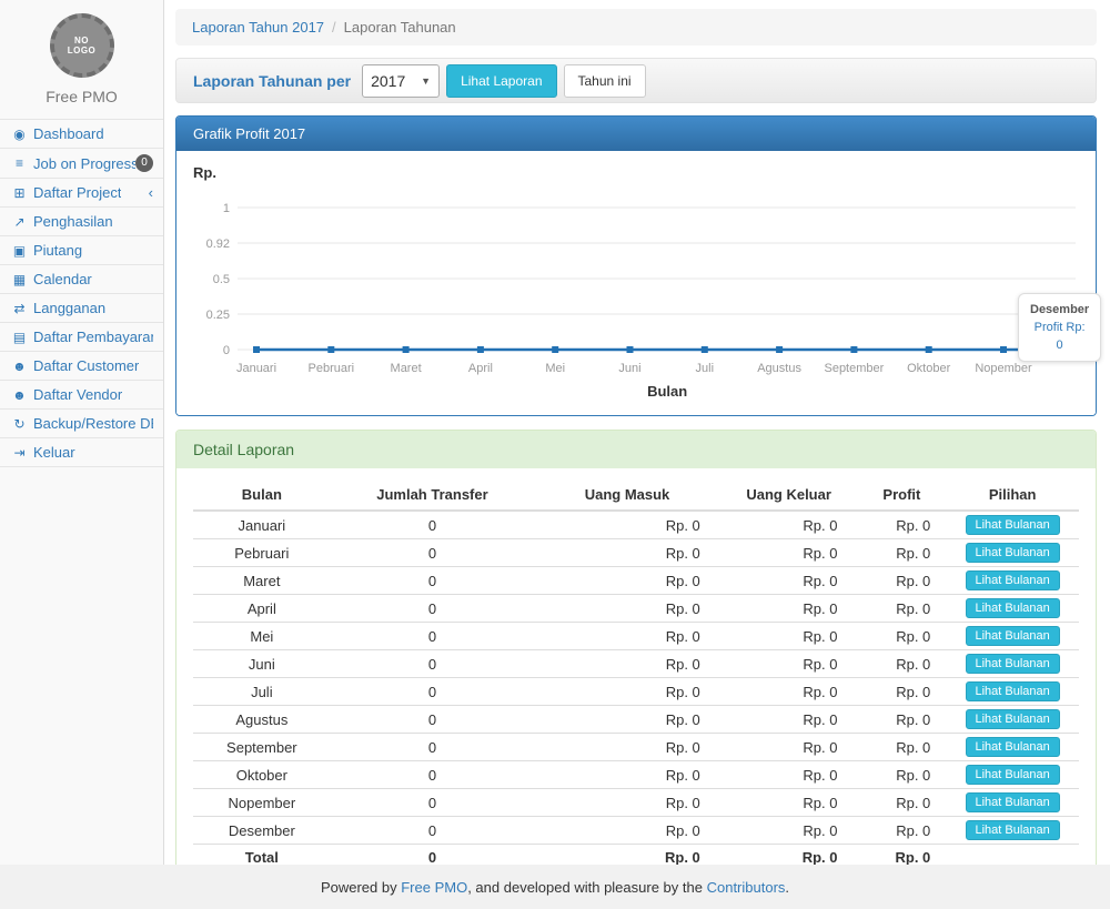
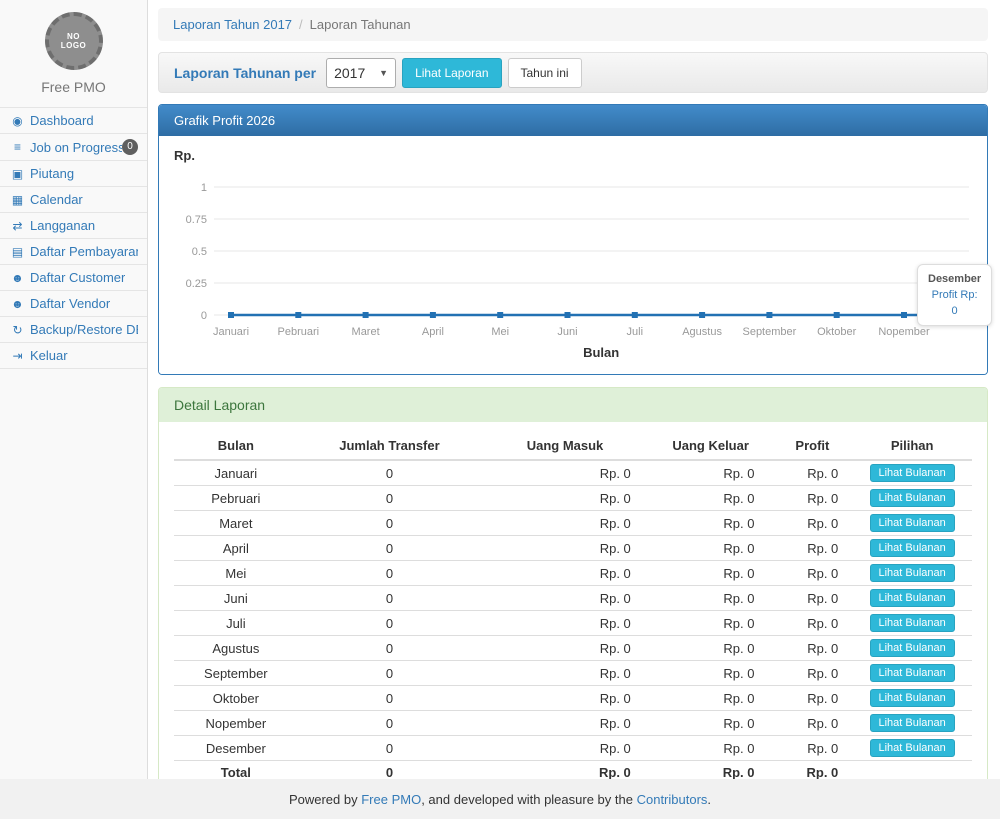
  NO
  LOGO
  Free PMO
  ◉
  Dashboard
  ≡
  Job on Progres
  0
- ⊞
- Daftar Project
- ‹
- ↗
- Penghasilan
  ▣
  Piutang
  ▦
  Calendar
  ⇄
  Langganan
  ▤
  Daftar Pembayara
  ☻
  Daftar Customer
  ☻
  Daftar Vendor
  ↻
  Backup/Restore D
  ⇥
  Keluar
  Laporan Tahun 2017
  /
  Laporan Tahunan
  Laporan Tahunan per
  2017
  ▼
  Lihat Laporan
  Tahun ini
- Grafik Profit 2017
+ Grafik Profit 2026
  Rp.
  0
  0.25
  0.5
- 0.92
+ 0.75
  1
  Januari
  Pebruari
  Maret
  April
  Mei
  Juni
  Juli
  Agustus
  September
  Oktober
  Nopember
  Bulan
  Desember
  Profit Rp: 0
  Detail Laporan
  Bulan	Jumlah Transfer	Uang Masuk	Uang Keluar	Profit	Pilihan
  Januari	0	Rp. 0	Rp. 0	Rp. 0	Lihat Bulanan
  Pebruari	0	Rp. 0	Rp. 0	Rp. 0	Lihat Bulanan
  Maret	0	Rp. 0	Rp. 0	Rp. 0	Lihat Bulanan
  April	0	Rp. 0	Rp. 0	Rp. 0	Lihat Bulanan
  Mei	0	Rp. 0	Rp. 0	Rp. 0	Lihat Bulanan
  Juni	0	Rp. 0	Rp. 0	Rp. 0	Lihat Bulanan
  Juli	0	Rp. 0	Rp. 0	Rp. 0	Lihat Bulanan
  Agustus	0	Rp. 0	Rp. 0	Rp. 0	Lihat Bulanan
  September	0	Rp. 0	Rp. 0	Rp. 0	Lihat Bulanan
  Oktober	0	Rp. 0	Rp. 0	Rp. 0	Lihat Bulanan
  Nopember	0	Rp. 0	Rp. 0	Rp. 0	Lihat Bulanan
  Desember	0	Rp. 0	Rp. 0	Rp. 0	Lihat Bulanan
  Total	0	Rp. 0	Rp. 0	Rp. 0
  Powered by
  Free PMO
  , and developed with pleasure by the
  Contributors
  .
